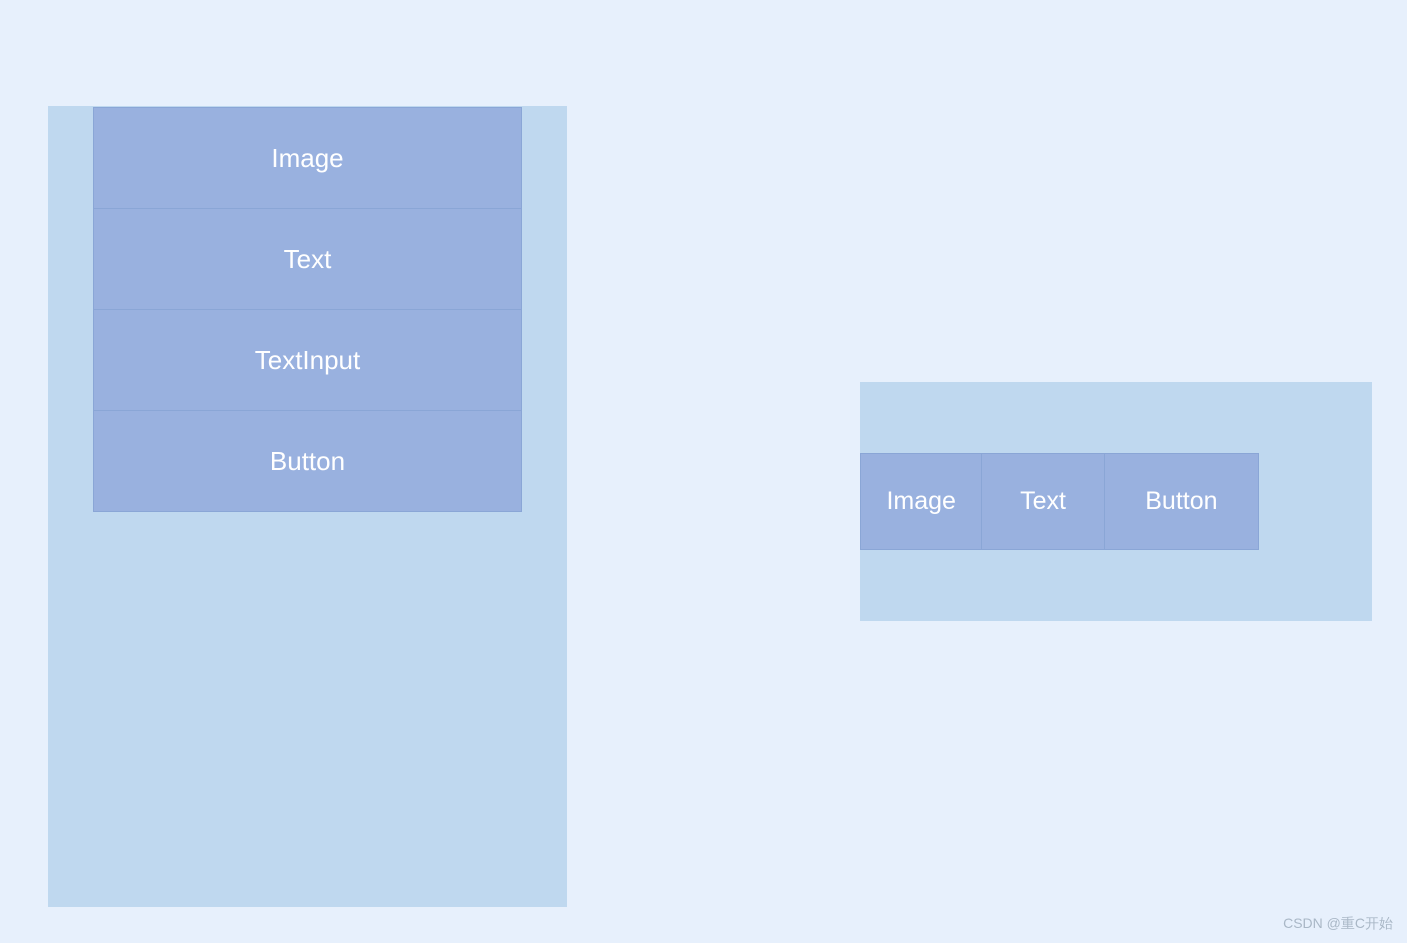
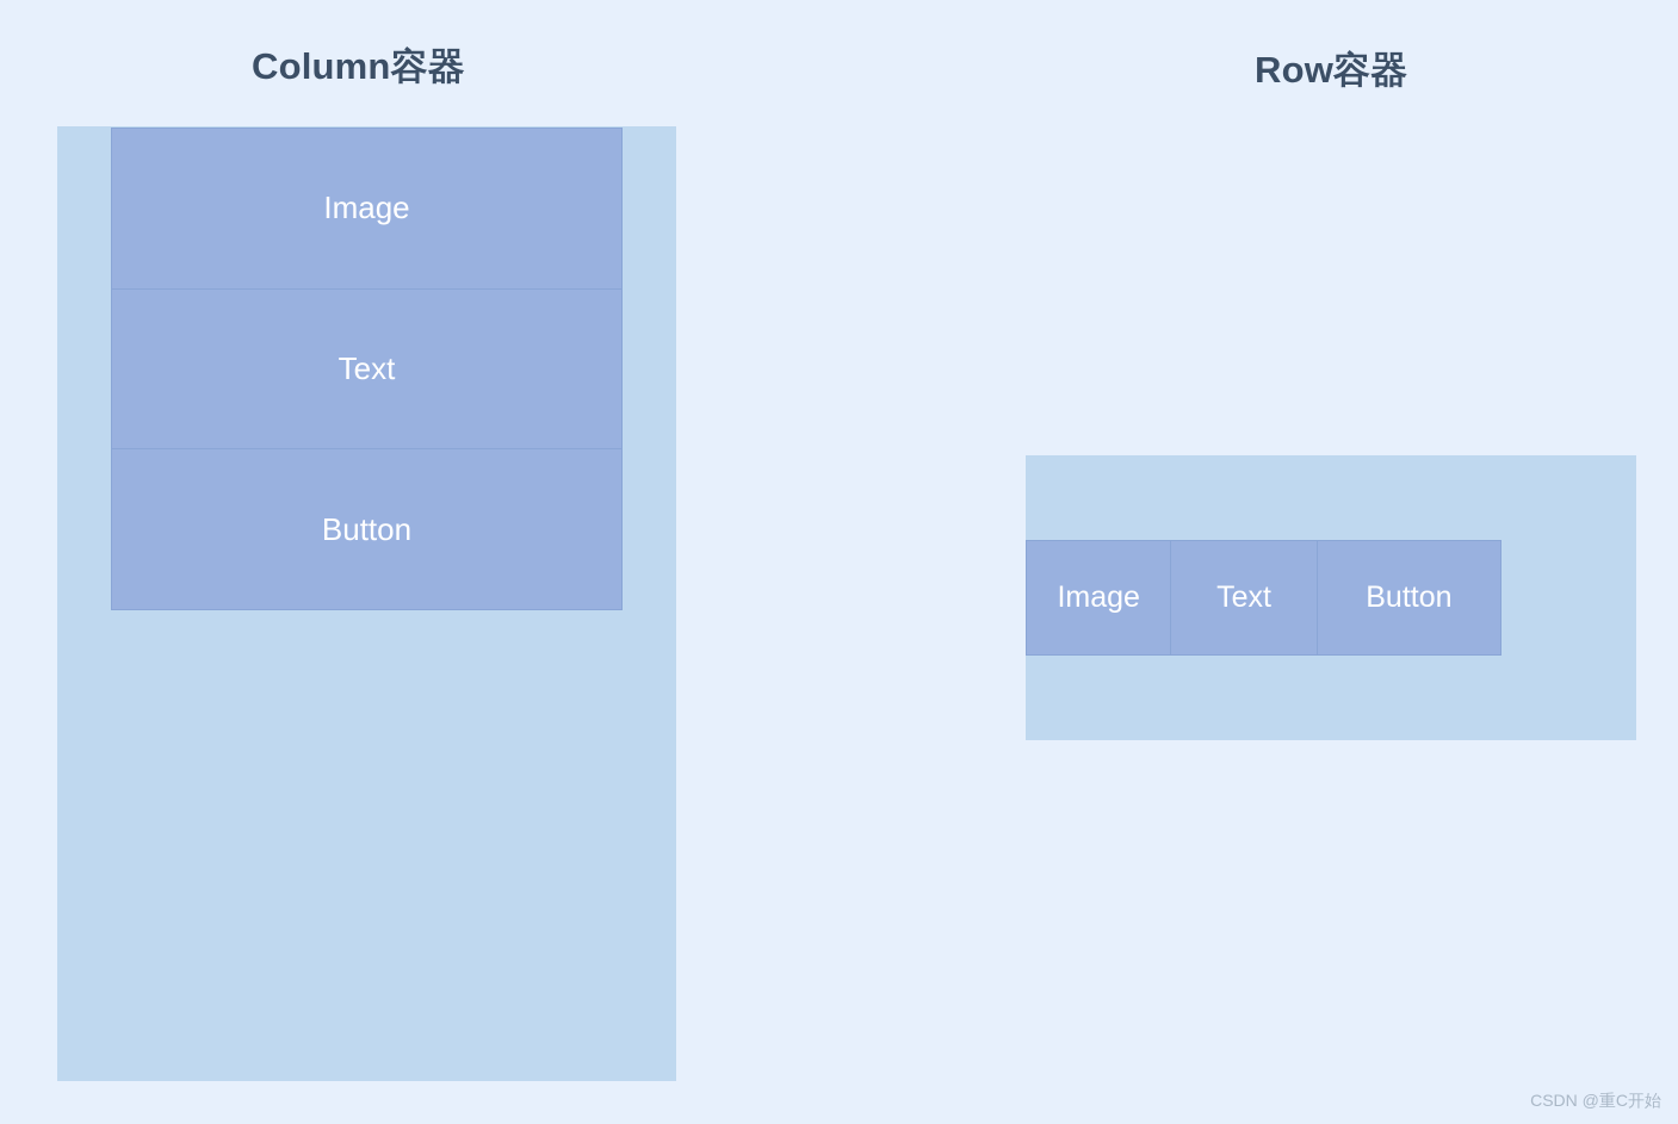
+ Column容器
  Image
  Text
- TextInput
  Button
+ Row容器
  Image
  Text
  Button
  CSDN @重C开始
